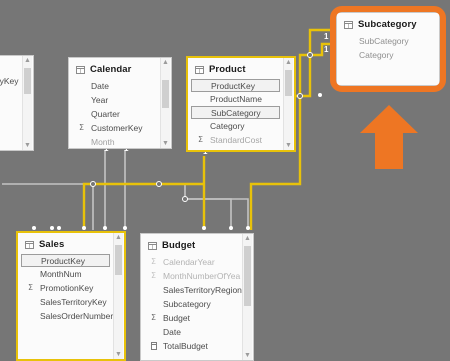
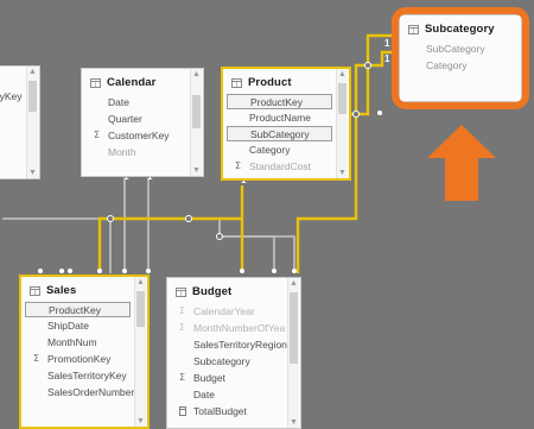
  1
  1
  Calendar
  Date
- Year
  Quarter
  Σ
  CustomerKey
  Month
  Product
  ProductKey
  ProductName
  SubCategory
  Category
  Σ
  StandardCost
  Subcategory
  SubCategory
  Category
  Sales
  ProductKey
+ ShipDate
  MonthNum
  Σ
  PromotionKey
  SalesTerritoryKey
  SalesOrderNumber
  Budget
  Σ
  CalendarYear
  Σ
  MonthNumberOfYea
  SalesTerritoryRegion
  Subcategory
  Σ
  Budget
  Date
  TotalBudget
